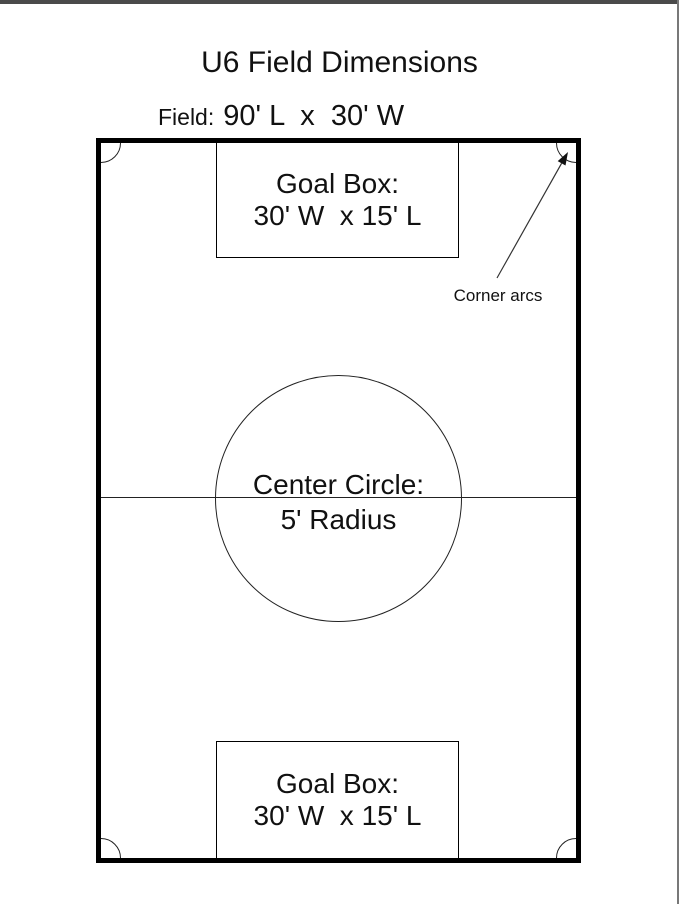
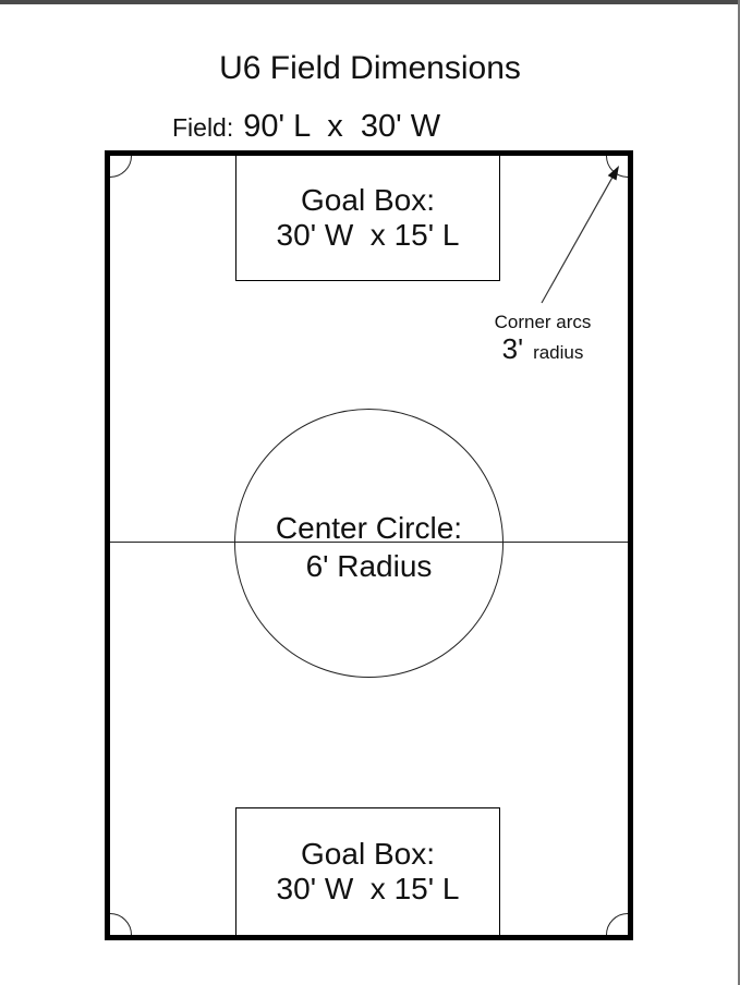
  U6 Field Dimensions
  Field:
  90' L x 30' W
  Center Circle:
- 5' Radius
+ 6' Radius
  Goal Box:
  30' W x 15' L
  Goal Box:
  30' W x 15' L
  Corner arcs
+ 3' radius
